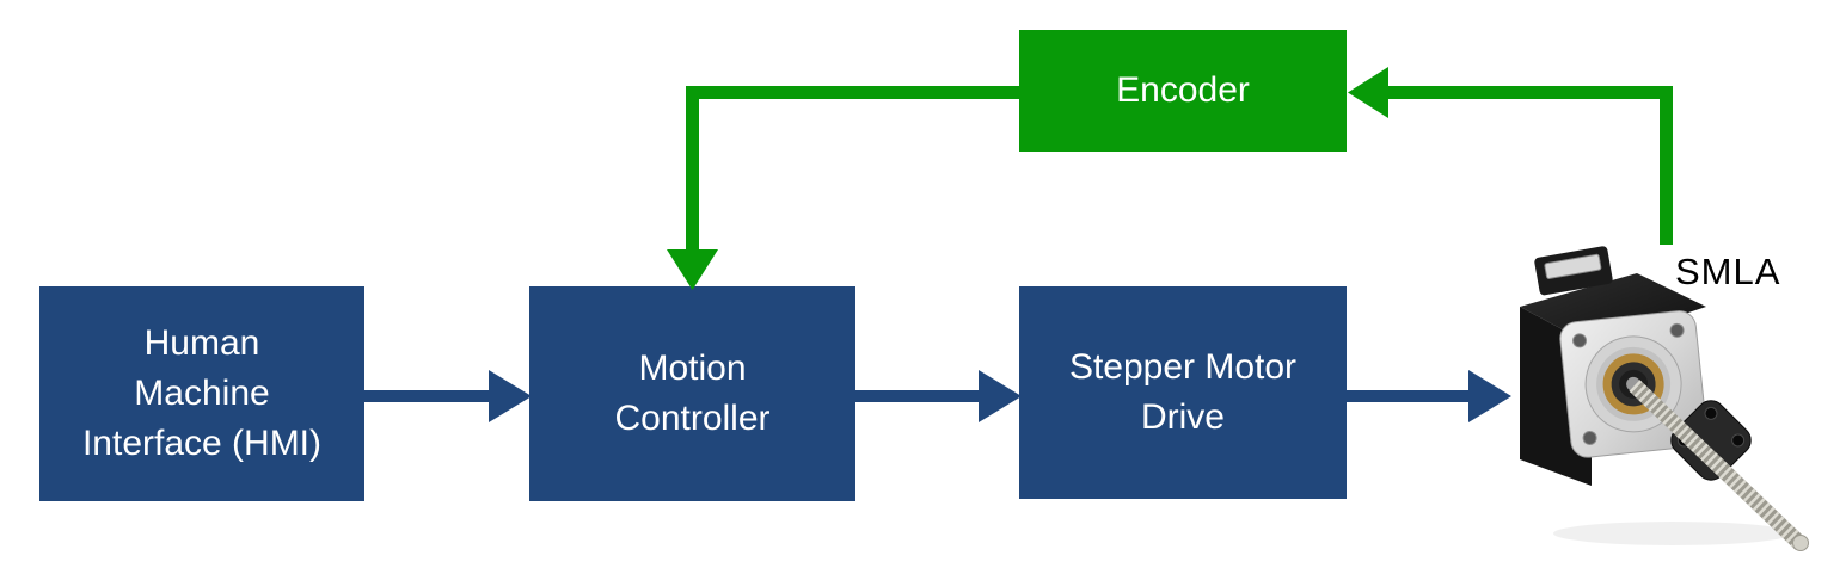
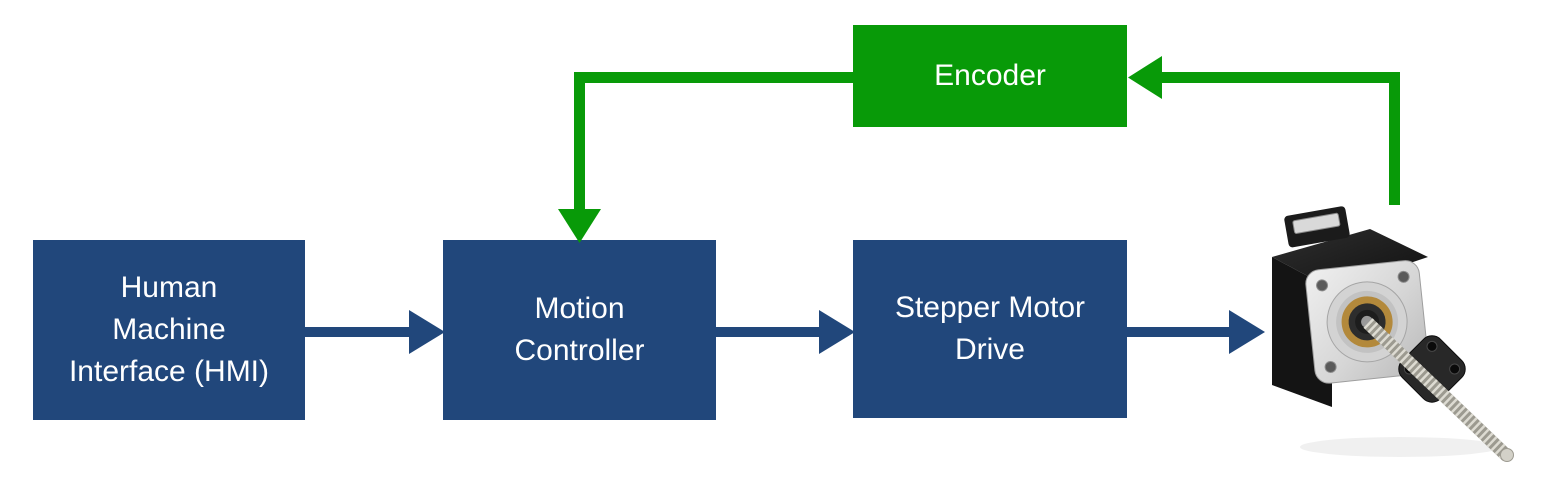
  Human
  Machine
  Interface (HMI)
  Motion
  Controller
  Stepper Motor
  Drive
  Encoder
- SMLA
